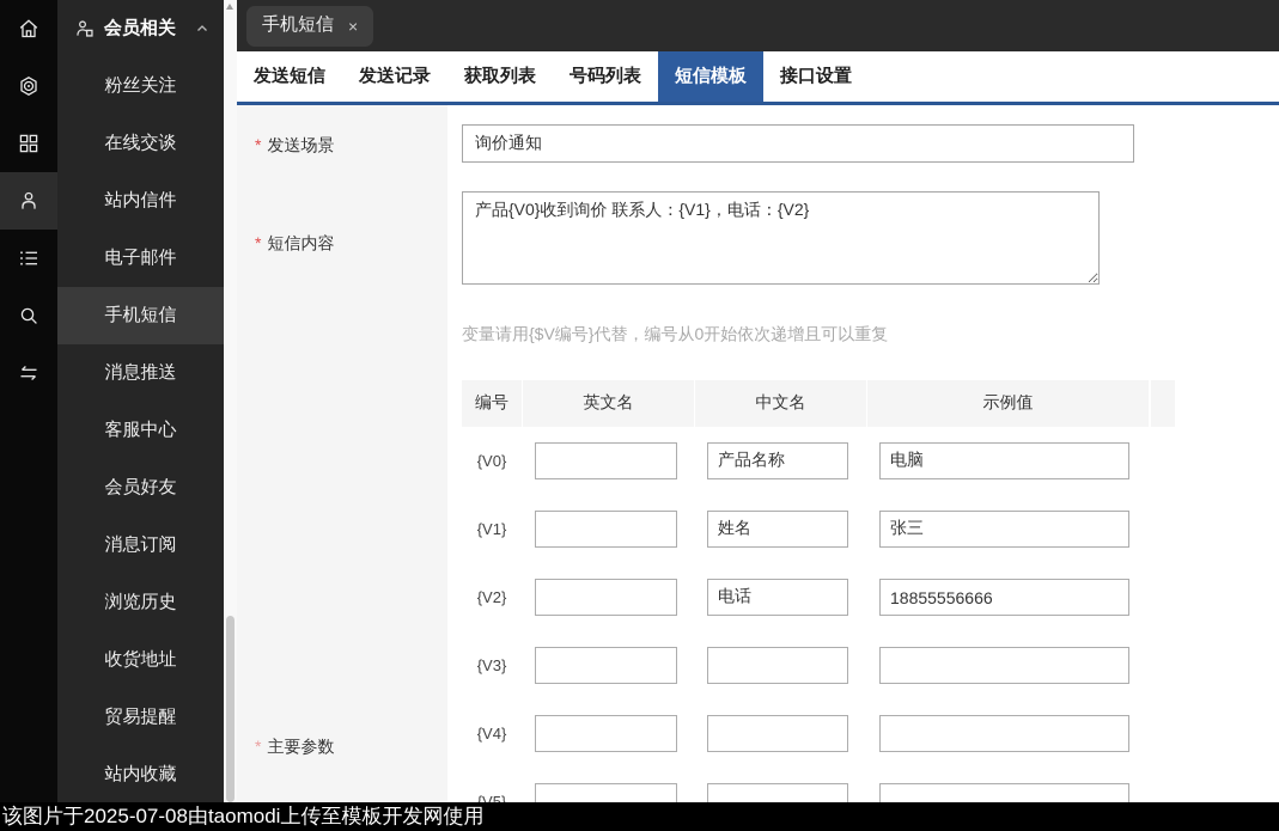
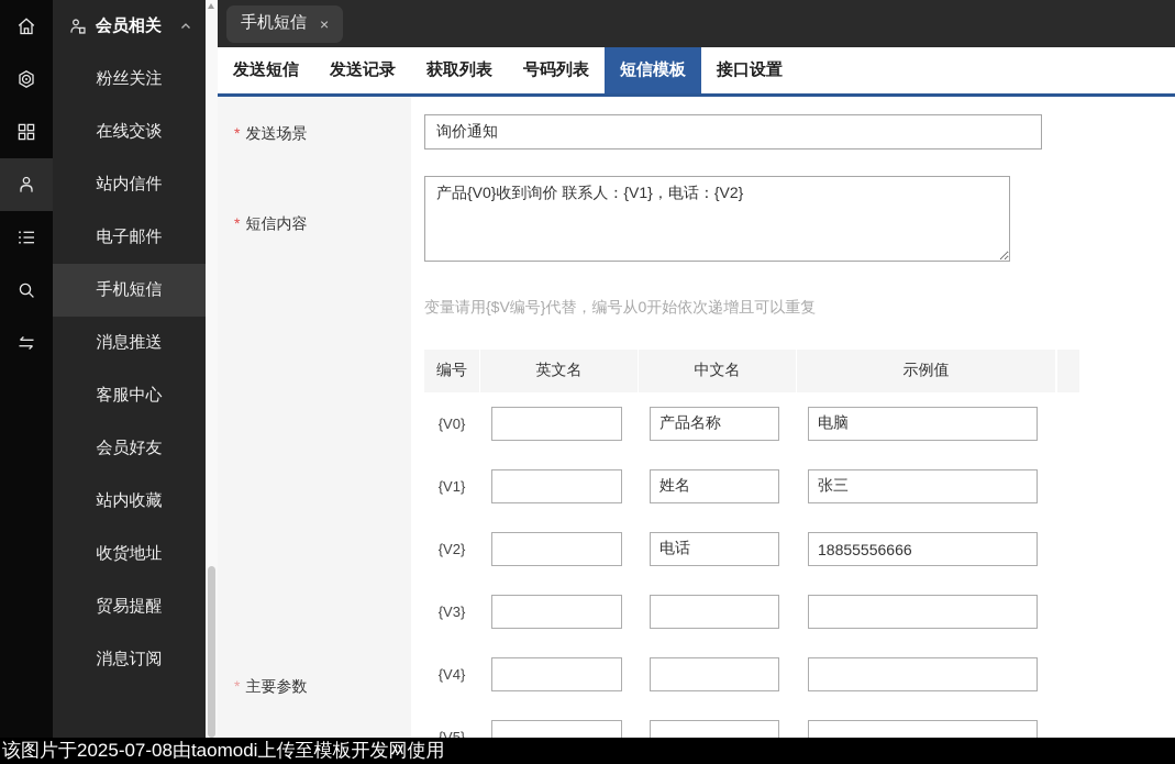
  会员相关
  粉丝关注
  在线交谈
  站内信件
  电子邮件
  手机短信
  消息推送
  客服中心
  会员好友
- 消息订阅
+ 站内收藏
- 浏览历史
  收货地址
  贸易提醒
- 站内收藏
+ 消息订阅
  手机短信
  ×
  发送短信
  发送记录
  获取列表
  号码列表
  短信模板
  接口设置
  * 发送场景
  * 短信内容
  * 主要参数
  询价通知
  产品{V0}收到询价 联系人：{V1}，电话：{V2}
  变量请用{$V编号}代替，编号从0开始依次递增且可以重复
  编号
  英文名
  中文名
  示例值
  {V0}
  产品名称
  电脑
  {V1}
  姓名
  张三
  {V2}
  电话
  18855556666
  {V3}
  {V4}
  {V5}
  该图片于2025-07-08由taomodi上传至模板开发网使用
